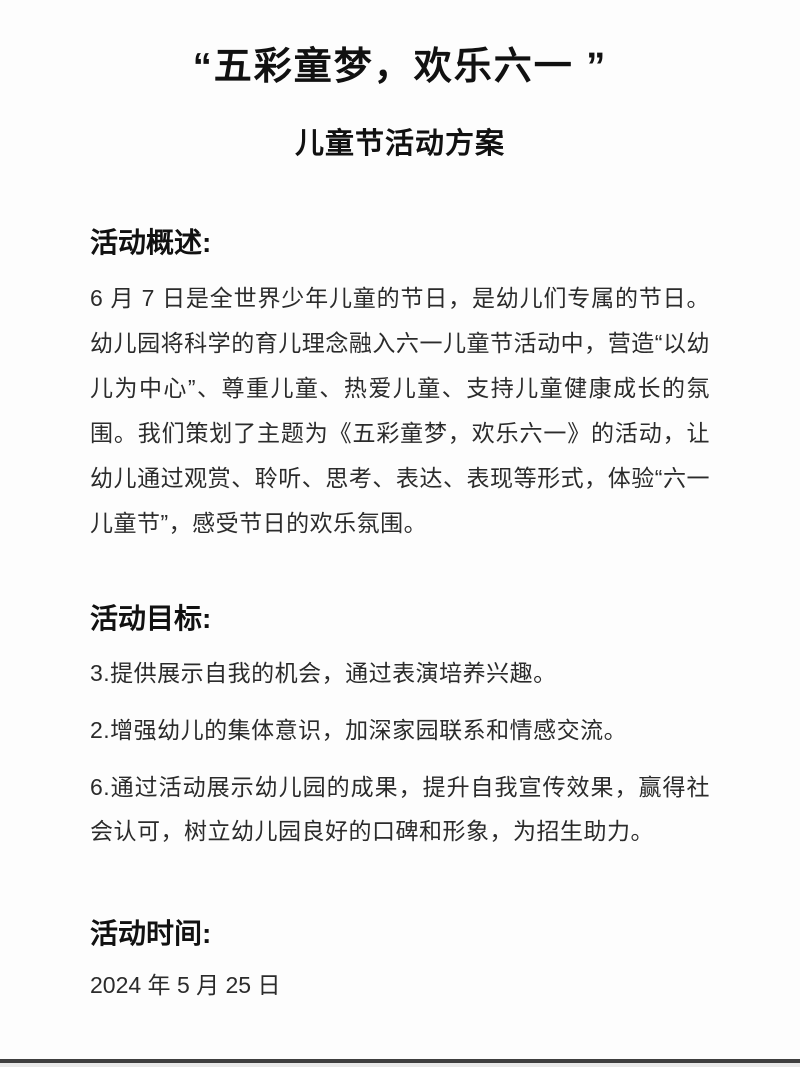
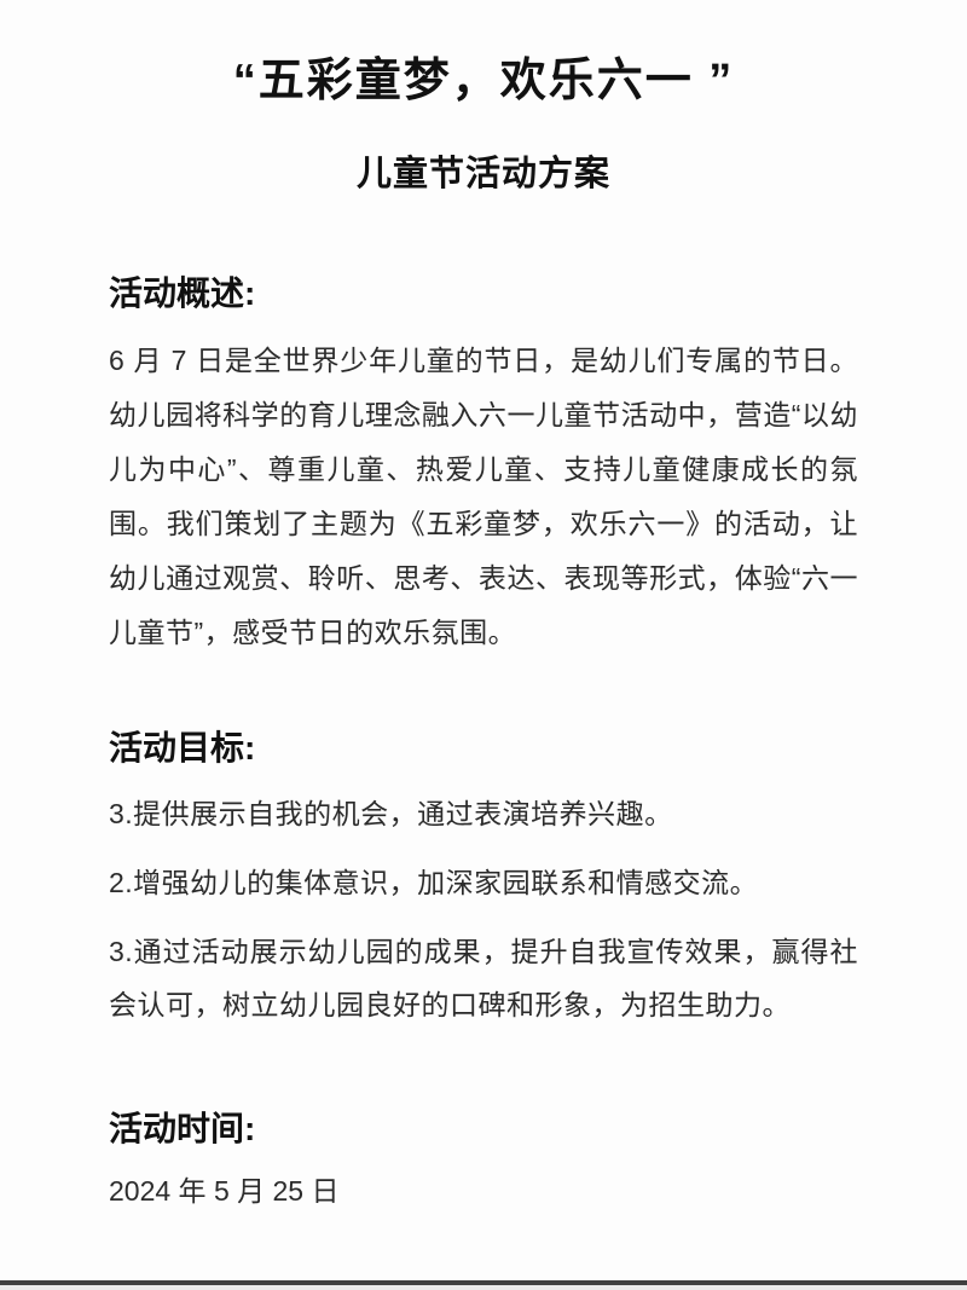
  “五彩童梦，欢乐六一 ”
  儿童节活动方案
  活动概述:
  6 月 7 日是全世界少年儿童的节日，是幼儿们专属的节日。幼儿园将科学的育儿理念融入六一儿童节活动中，营造“以幼儿为中心”、尊重儿童、热爱儿童、支持儿童健康成长的氛围。我们策划了主题为《五彩童梦，欢乐六一》的活动，让幼儿通过观赏、聆听、思考、表达、表现等形式，体验“六一儿童节”，感受节日的欢乐氛围。
  活动目标:
  3.提供展示自我的机会，通过表演培养兴趣。
  2.增强幼儿的集体意识，加深家园联系和情感交流。
- 6.通过活动展示幼儿园的成果，提升自我宣传效果，赢得社会认可，树立幼儿园良好的口碑和形象，为招生助力。
+ 3.通过活动展示幼儿园的成果，提升自我宣传效果，赢得社会认可，树立幼儿园良好的口碑和形象，为招生助力。
  活动时间:
  2024 年 5 月 25 日
